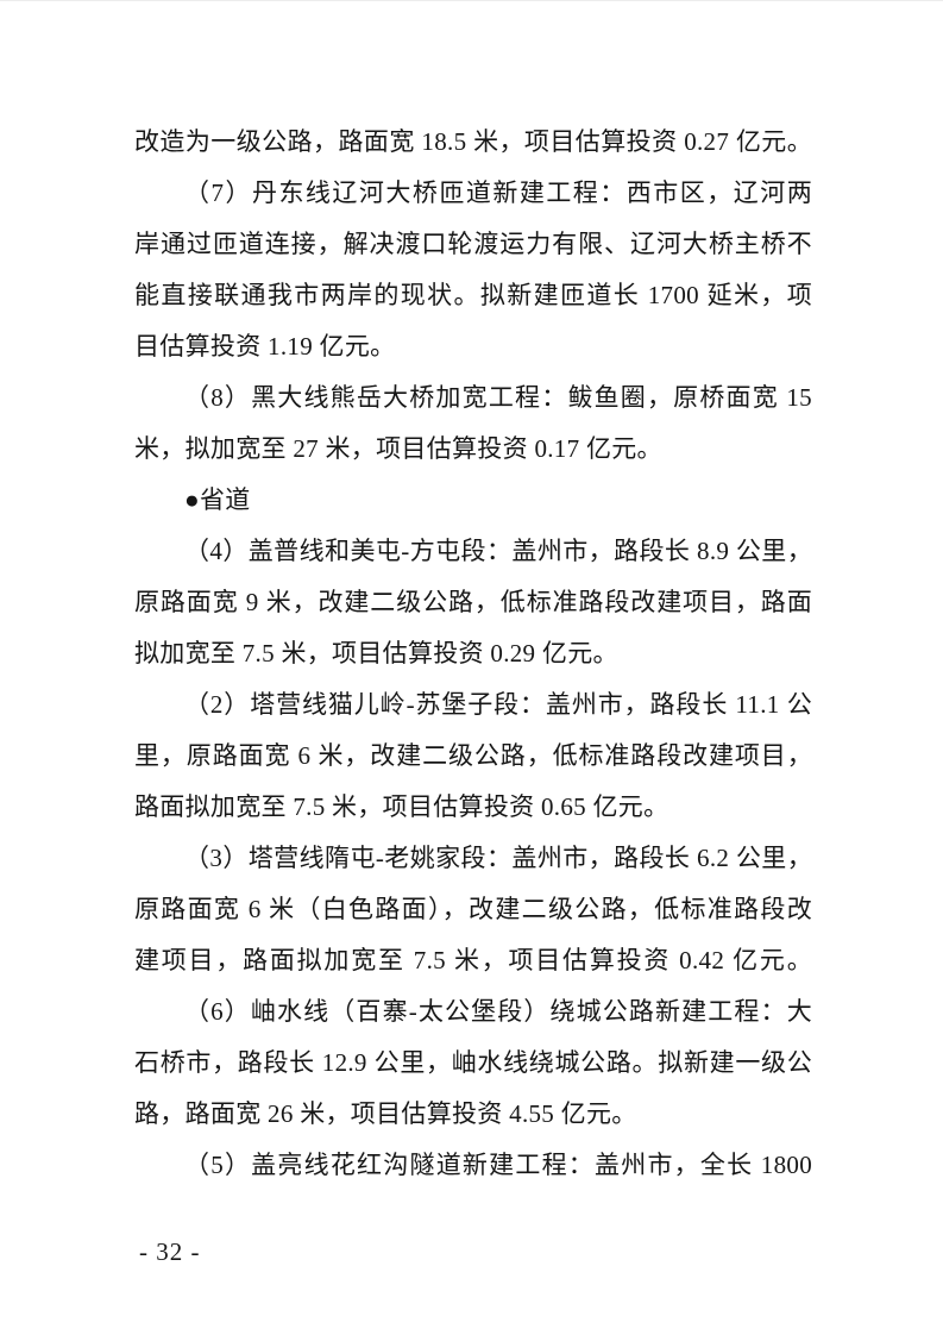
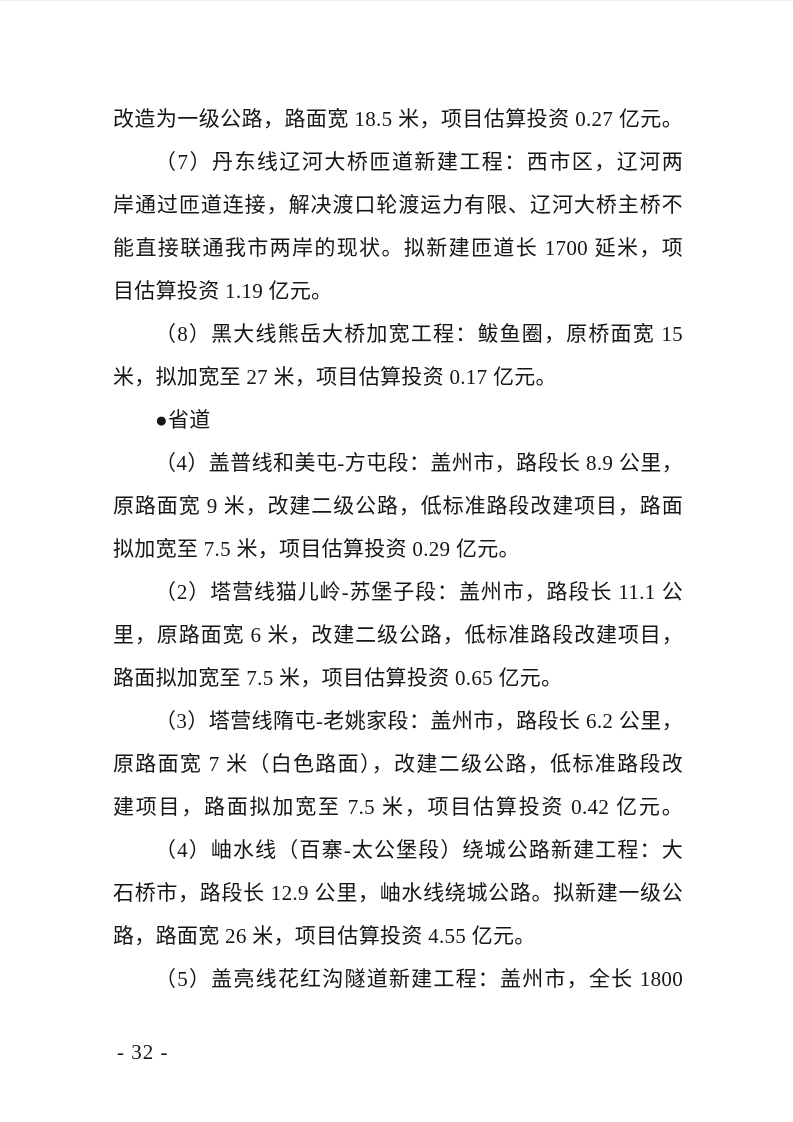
  改造为一级公路，路面宽 18.5 米，项目估算投资 0.27 亿元。
  （7）丹东线辽河大桥匝道新建工程：西市区，辽河两
  岸通过匝道连接，解决渡口轮渡运力有限、辽河大桥主桥不
  能直接联通我市两岸的现状。拟新建匝道长 1700 延米，项
  目估算投资 1.19 亿元。
  （8）黑大线熊岳大桥加宽工程：鲅鱼圈，原桥面宽 15
  米，拟加宽至 27 米，项目估算投资 0.17 亿元。
  ●省道
  （4）盖普线和美屯-方屯段：盖州市，路段长 8.9 公里，
  原路面宽 9 米，改建二级公路，低标准路段改建项目，路面
  拟加宽至 7.5 米，项目估算投资 0.29 亿元。
  （2）塔营线猫儿岭-苏堡子段：盖州市，路段长 11.1 公
  里，原路面宽 6 米，改建二级公路，低标准路段改建项目，
  路面拟加宽至 7.5 米，项目估算投资 0.65 亿元。
  （3）塔营线隋屯-老姚家段：盖州市，路段长 6.2 公里，
- 原路面宽 6 米（白色路面），改建二级公路，低标准路段改
+ 原路面宽 7 米（白色路面），改建二级公路，低标准路段改
  建项目，路面拟加宽至 7.5 米，项目估算投资 0.42 亿元。
- （6）岫水线（百寨-太公堡段）绕城公路新建工程：大
+ （4）岫水线（百寨-太公堡段）绕城公路新建工程：大
  石桥市，路段长 12.9 公里，岫水线绕城公路。拟新建一级公
  路，路面宽 26 米，项目估算投资 4.55 亿元。
  （5）盖亮线花红沟隧道新建工程：盖州市，全长 1800
  - 32 -
